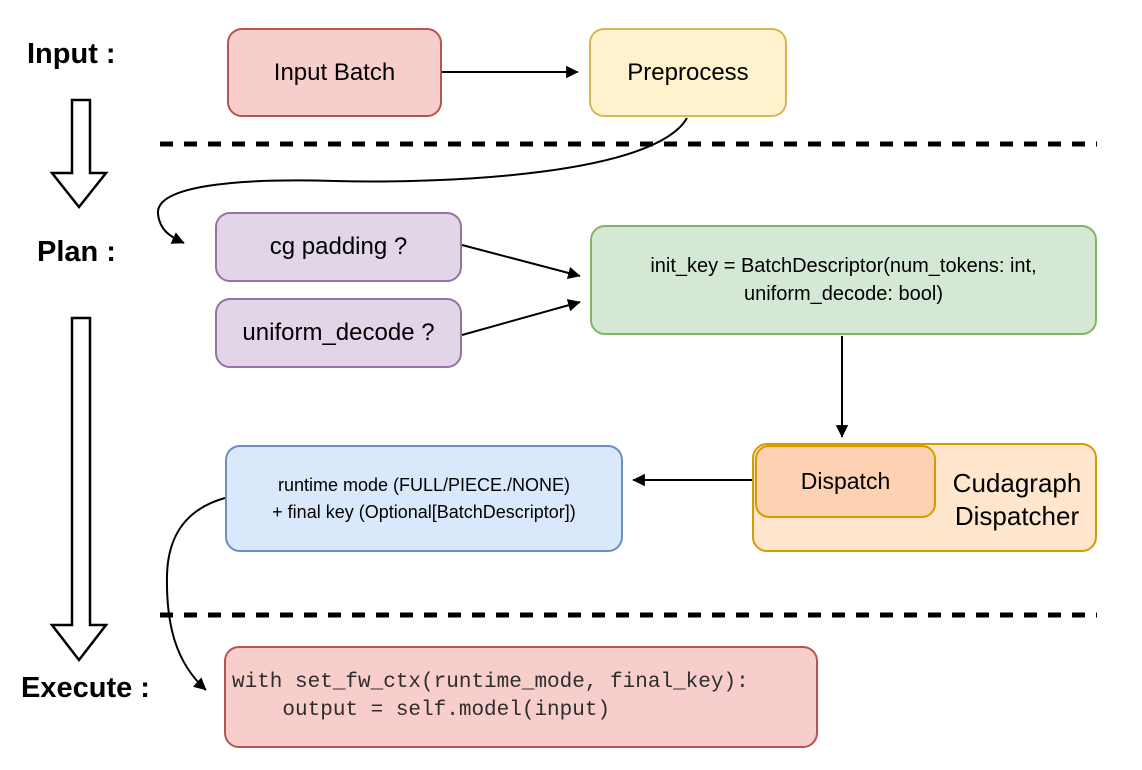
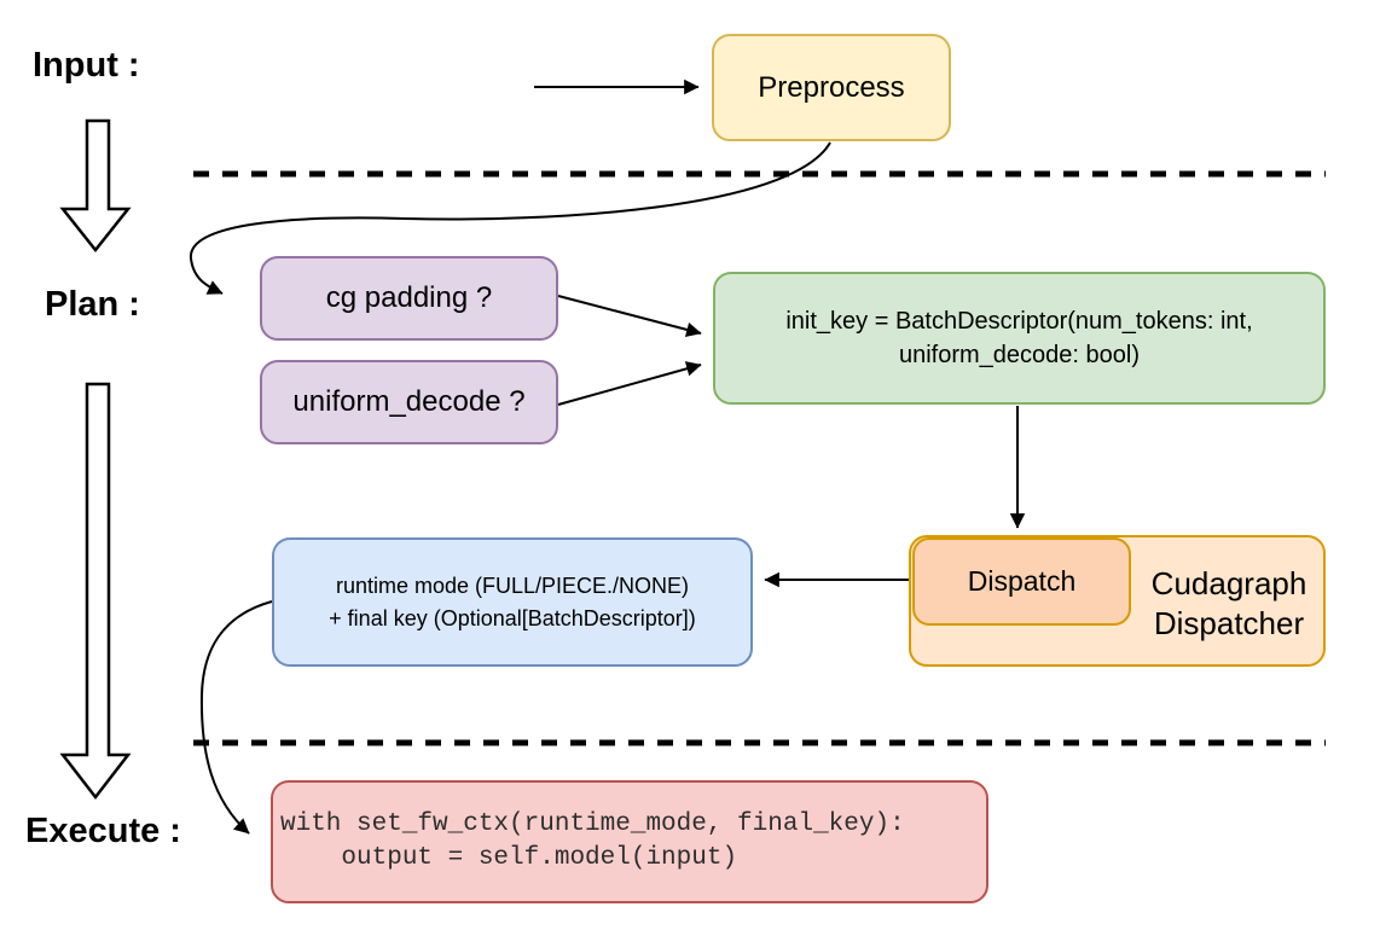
  Input :
  Plan :
  Execute :
- Input Batch
  Preprocess
  cg padding ?
  uniform_decode ?
  init_key = BatchDescriptor(num_tokens: int,
  uniform_decode: bool)
  Dispatch
  Cudagraph
  Dispatcher
  runtime mode (FULL/PIECE./NONE)
  + final key (Optional[BatchDescriptor])
  with set_fw_ctx(runtime_mode, final_key):
  output = self.model(input)
